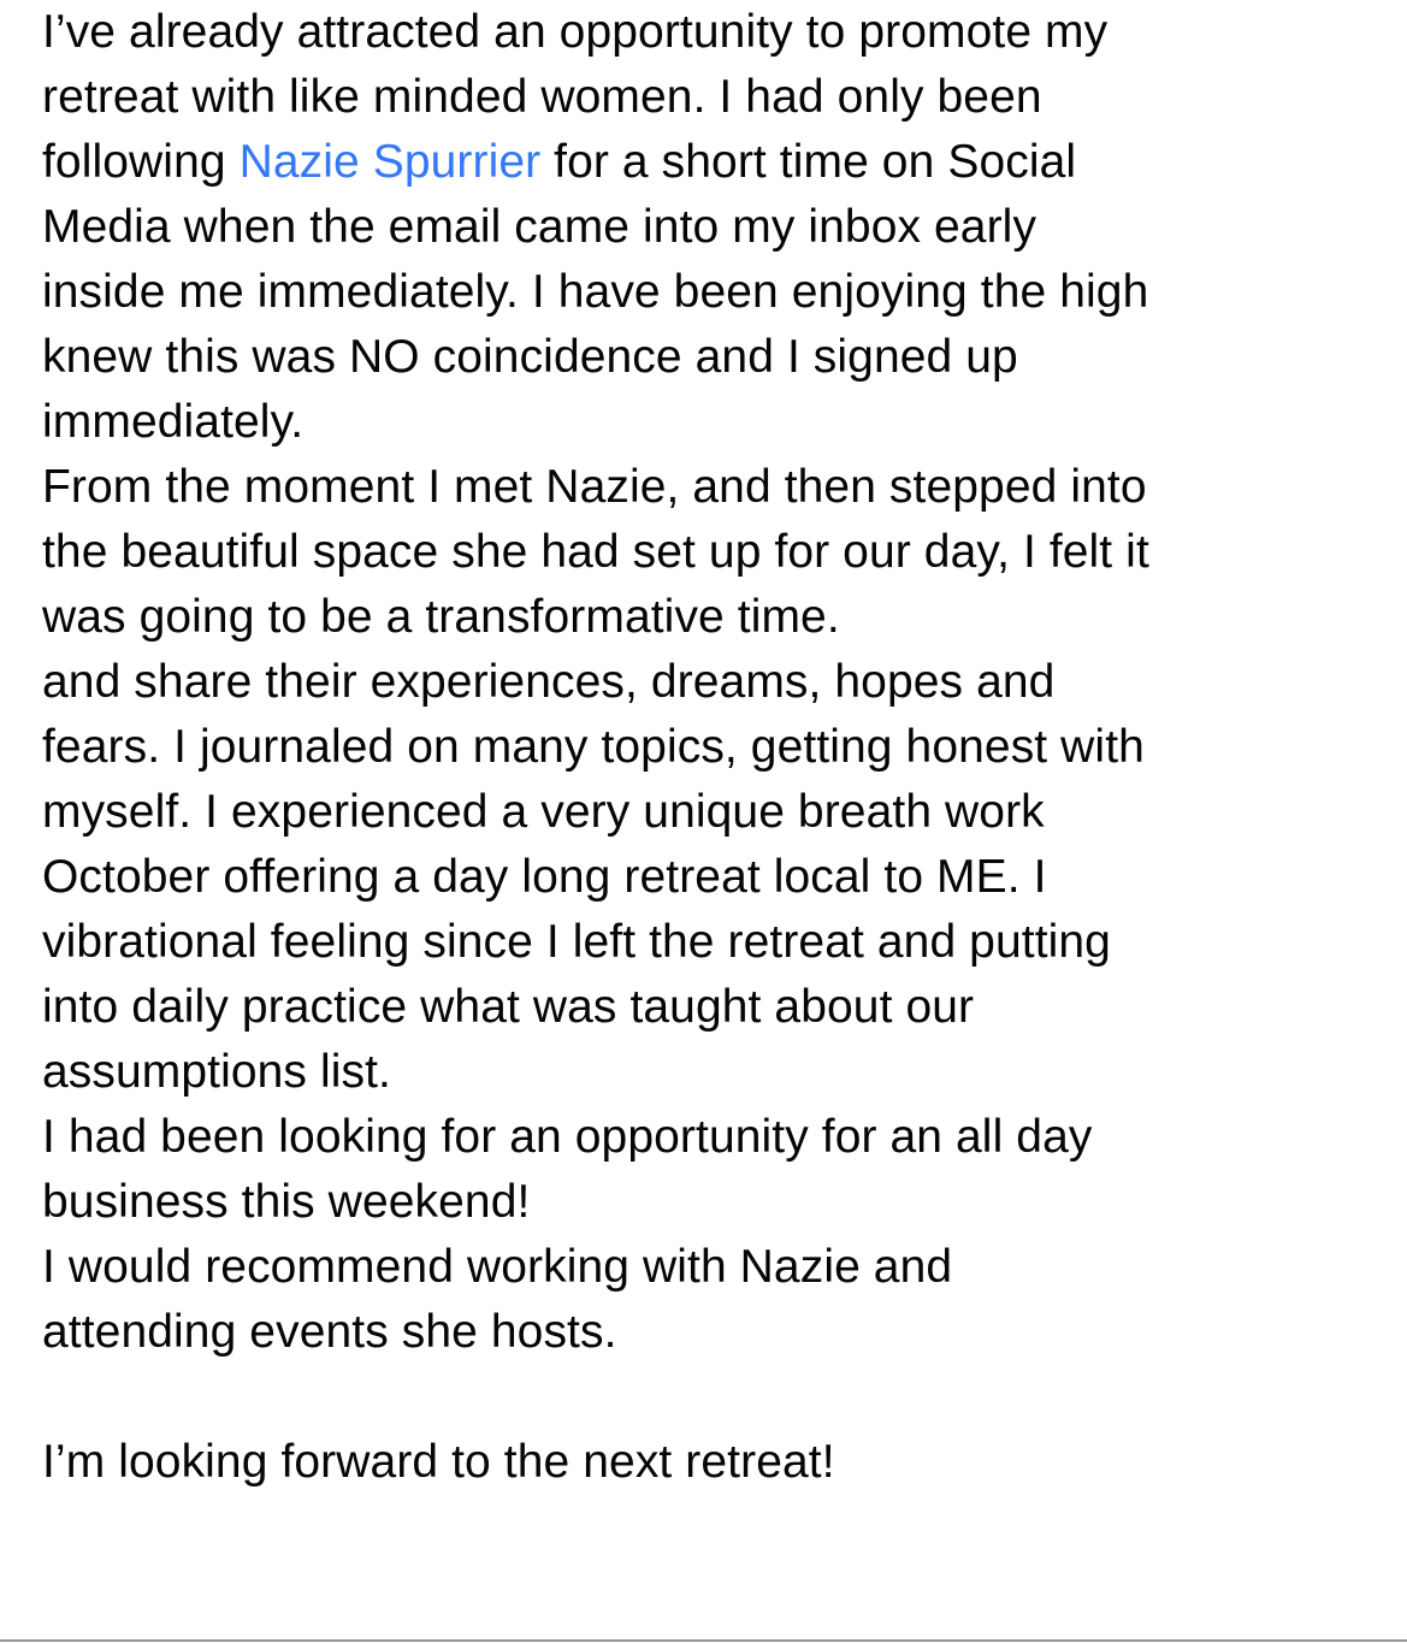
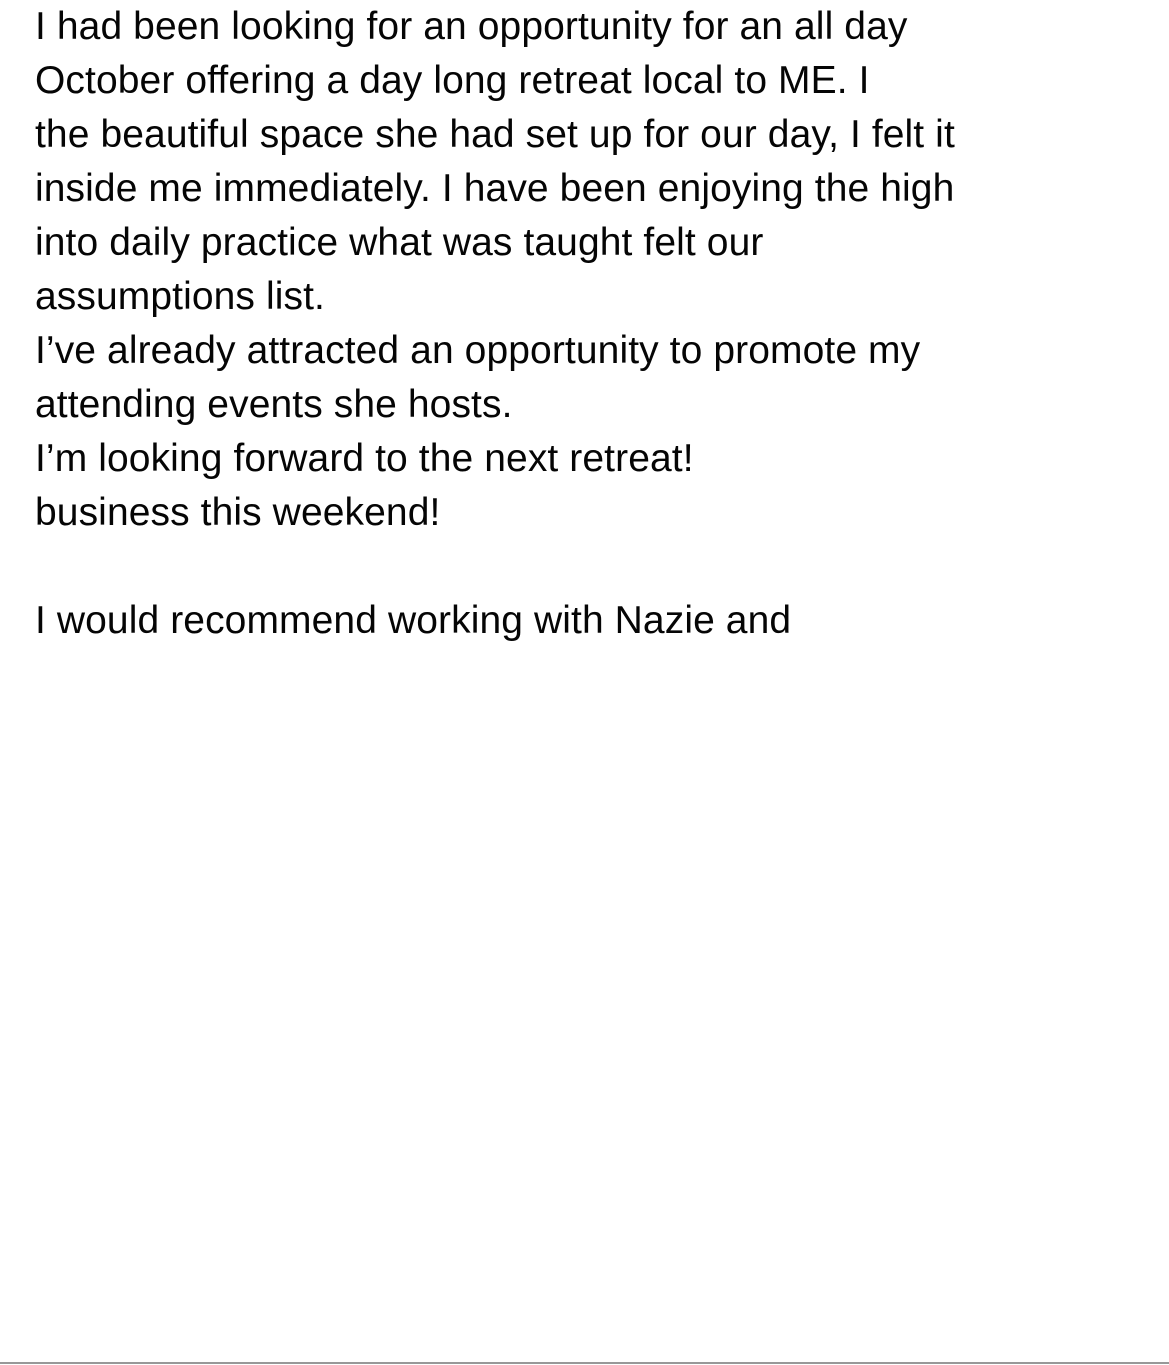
- I’ve already attracted an opportunity to promote my
+ I had been looking for an opportunity for an all day
- retreat with like minded women. I had only been
- following Nazie Spurrier for a short time on Social
- Media when the email came into my inbox early
- inside me immediately. I have been enjoying the high
+ October offering a day long retreat local to ME. I
- knew this was NO coincidence and I signed up
- immediately.
- From the moment I met Nazie, and then stepped into
  the beautiful space she had set up for our day, I felt it
- was going to be a transformative time.
- and share their experiences, dreams, hopes and
- fears. I journaled on many topics, getting honest with
- myself. I experienced a very unique breath work
- October offering a day long retreat local to ME. I
+ inside me immediately. I have been enjoying the high
- vibrational feeling since I left the retreat and putting
- into daily practice what was taught about our
+ into daily practice what was taught felt our
  assumptions list.
- I had been looking for an opportunity for an all day
+ I’ve already attracted an opportunity to promote my
- business this weekend!
+ attending events she hosts.
- I would recommend working with Nazie and
+ I’m looking forward to the next retreat!
- attending events she hosts.
+ business this weekend!
- I’m looking forward to the next retreat!
+ I would recommend working with Nazie and
